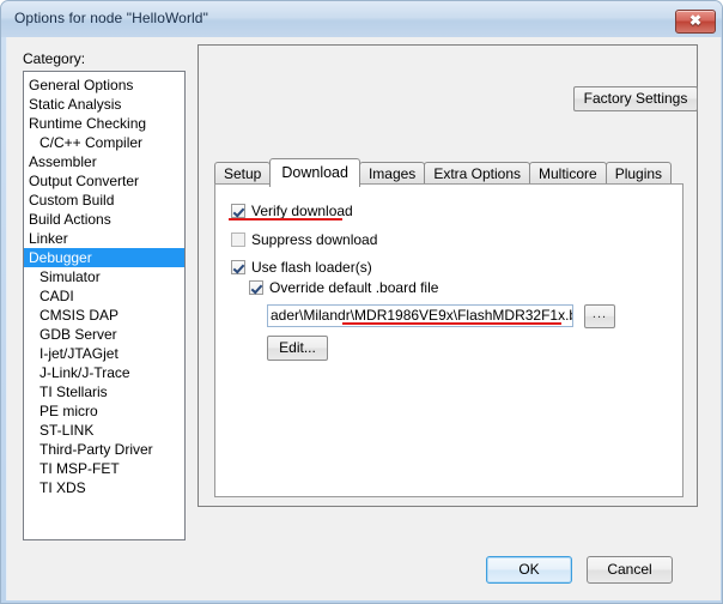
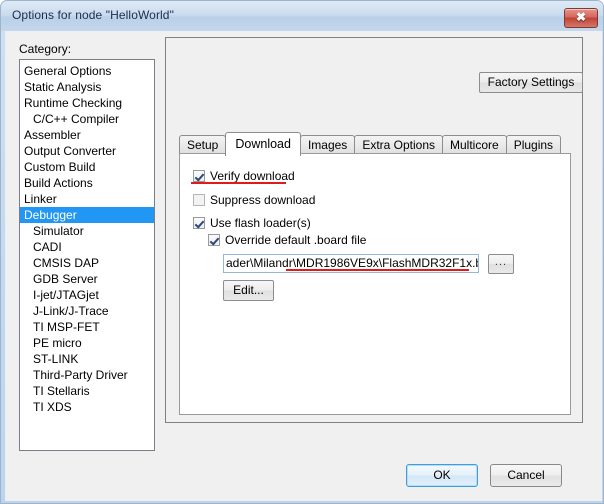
  Options for node "HelloWorld"
  ✖
  Category:
  General Options
  Static Analysis
  Runtime Checking
  C/C++ Compiler
  Assembler
  Output Converter
  Custom Build
  Build Actions
  Linker
  Debugger
  Simulator
  CADI
  CMSIS DAP
  GDB Server
  I-jet/JTAGjet
  J-Link/J-Trace
- TI Stellaris
+ TI MSP-FET
  PE micro
  ST-LINK
  Third-Party Driver
- TI MSP-FET
+ TI Stellaris
  TI XDS
  Factory Settings
  Setup
  Download
  Images
  Extra Options
  Multicore
  Plugins
  Verify download
  Suppress download
  Use flash loader(s)
  Override default .board file
  ader\Milandr\MDR1986VE9x\FlashMDR32F1x.
  ...
  Edit...
  OK
  Cancel
